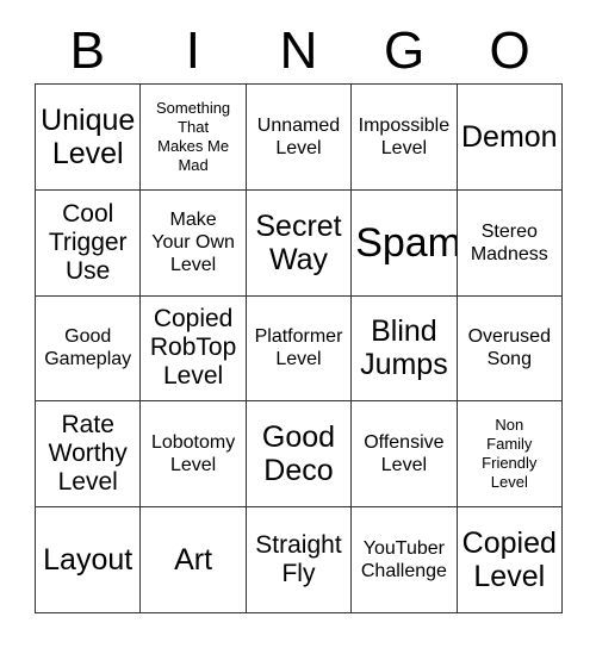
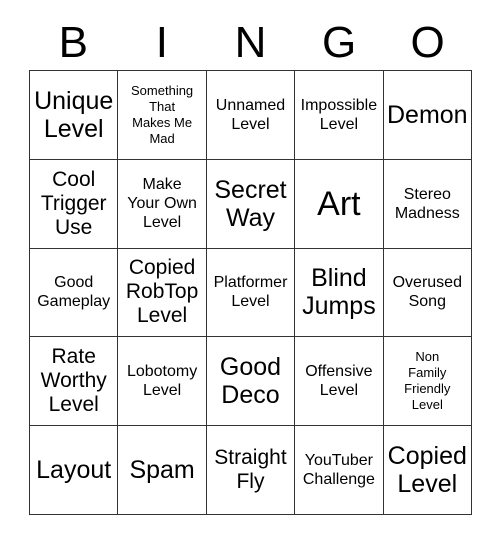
  B
  I
  N
  G
  O
  Unique
  Level
  Something
  That
  Makes Me
  Mad
  Unnamed
  Level
  Impossible
  Level
  Demon
  Cool
  Trigger
  Use
  Make
  Your Own
  Level
  Secret
  Way
- Spam
+ Art
  Stereo
  Madness
  Good
  Gameplay
  Copied
  RobTop
  Level
  Platformer
  Level
  Blind
  Jumps
  Overused
  Song
  Rate
  Worthy
  Level
  Lobotomy
  Level
  Good
  Deco
  Offensive
  Level
  Non
  Family
  Friendly
  Level
  Layout
- Art
+ Spam
  Straight
  Fly
  YouTuber
  Challenge
  Copied
  Level
